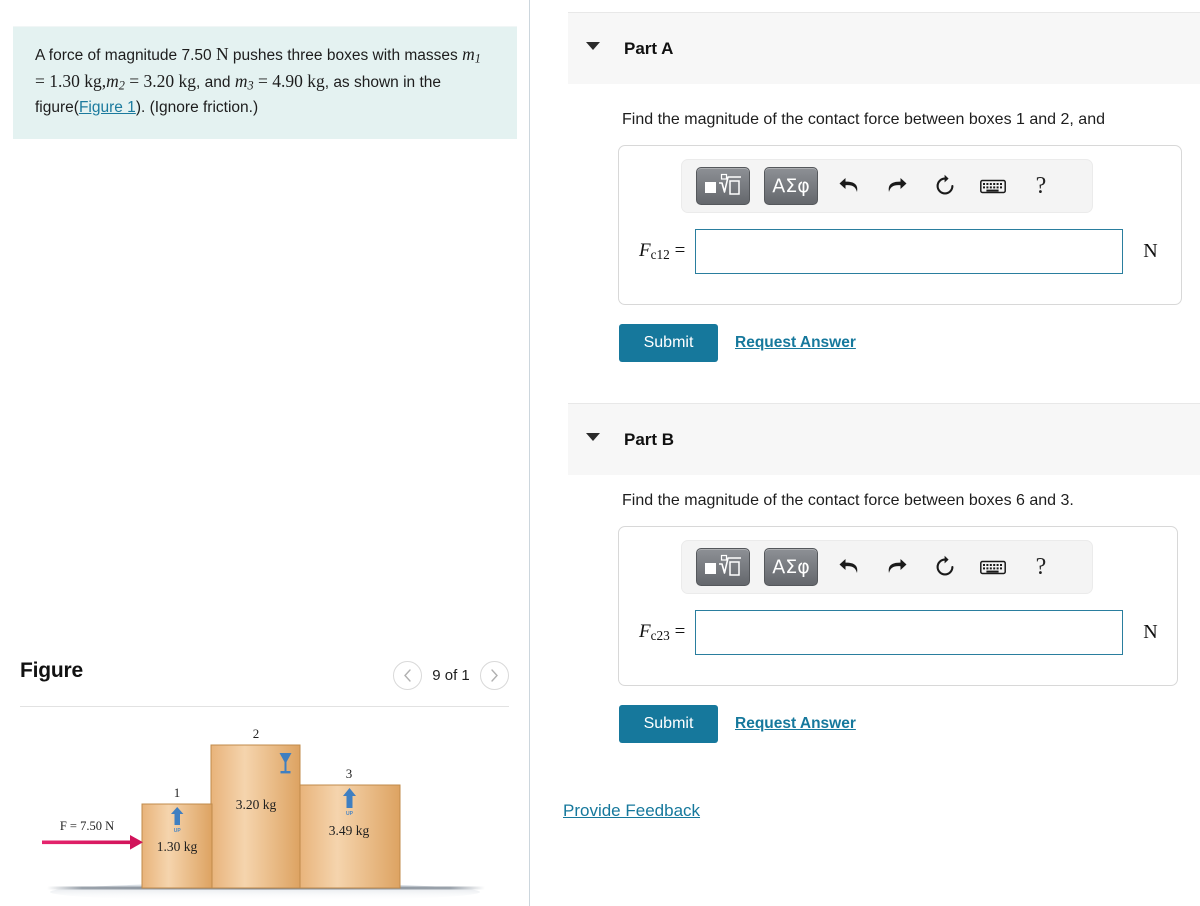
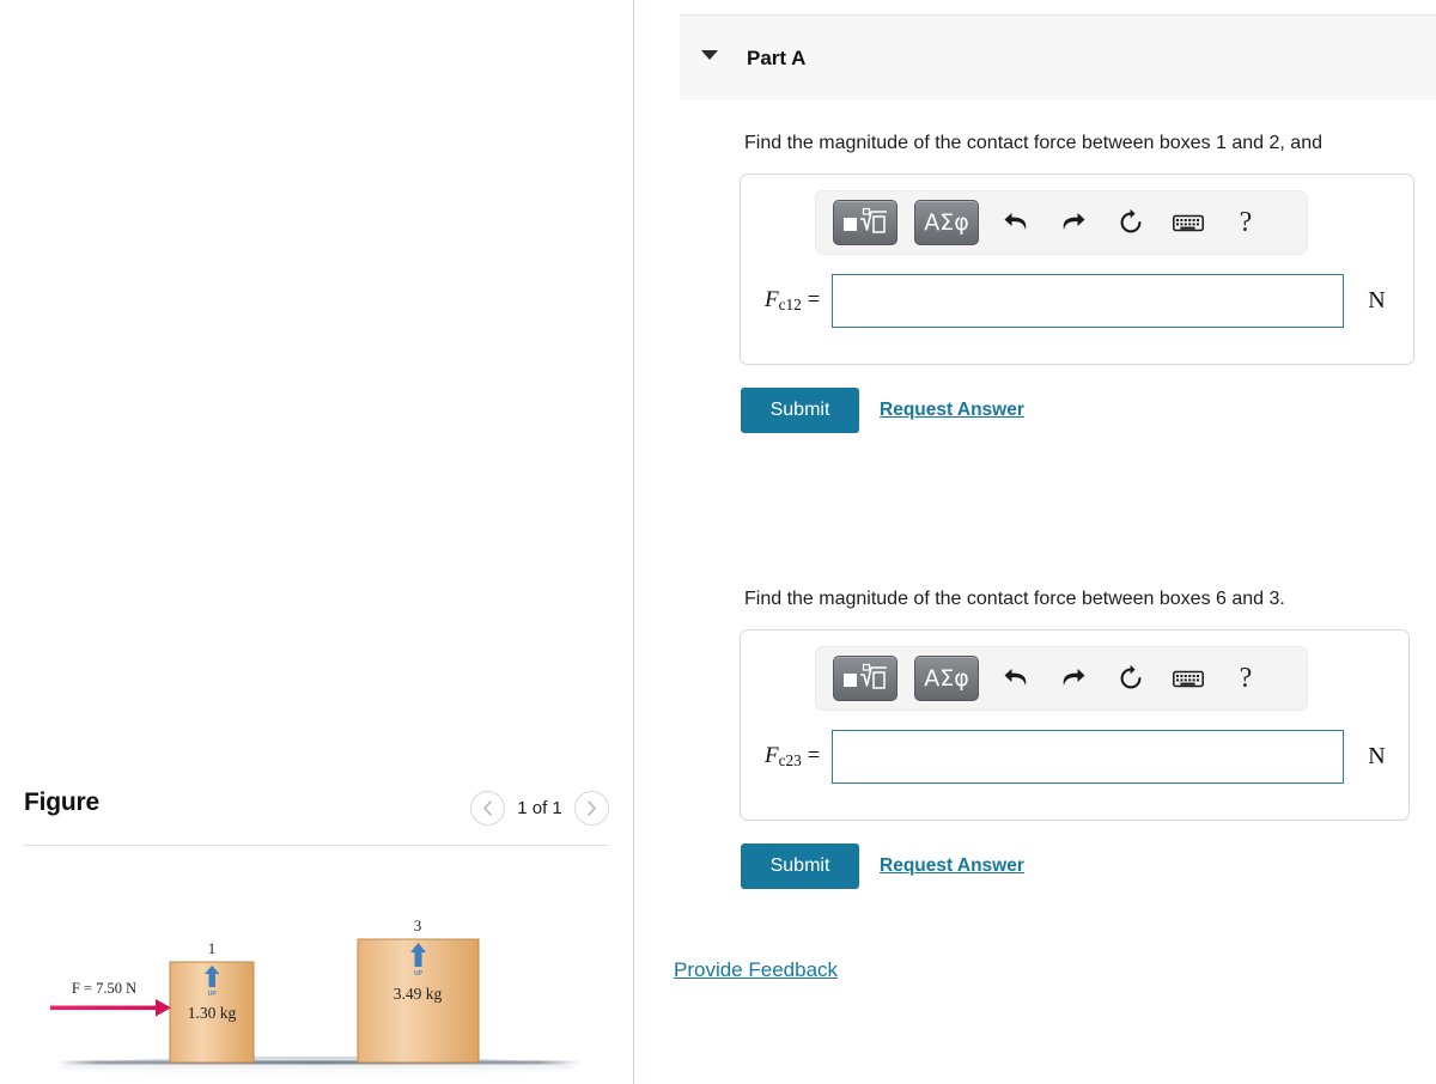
- A force of magnitude 7.50 N pushes three boxes with masses m1 = 1.30 kg,m2 = 3.20 kg, and m3 = 4.90 kg, as shown in the figure(Figure 1). (Ignore friction.)
  Figure
- 9 of 1
+ 1 of 1
  3
  3.49 kg
- 2
- 3.20 kg
  1
  1.30 kg
  F = 7.50 N
  Part A
  Find the magnitude of the contact force between boxes 1 and 2, and
  ΑΣφ
  ?
  Fc12 =
  N
  Submit
  Request Answer
- Part B
  Find the magnitude of the contact force between boxes 6 and 3.
  ΑΣφ
  ?
  Fc23 =
  N
  Submit
  Request Answer
  Provide Feedback
